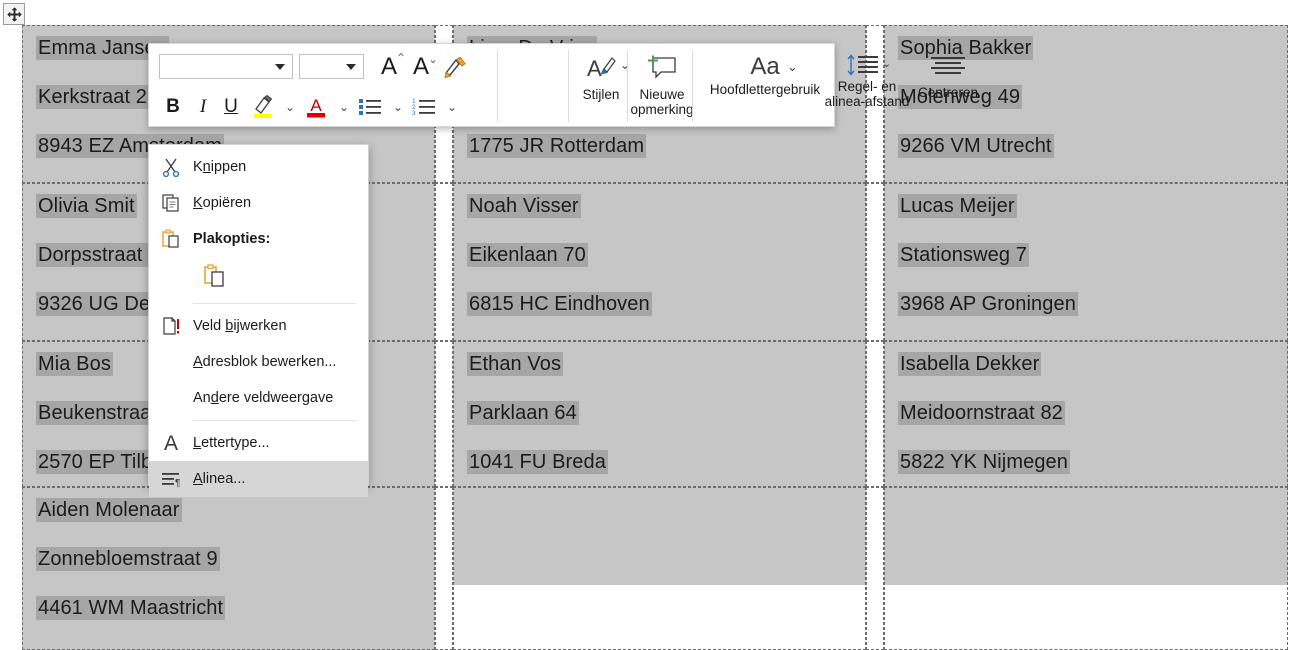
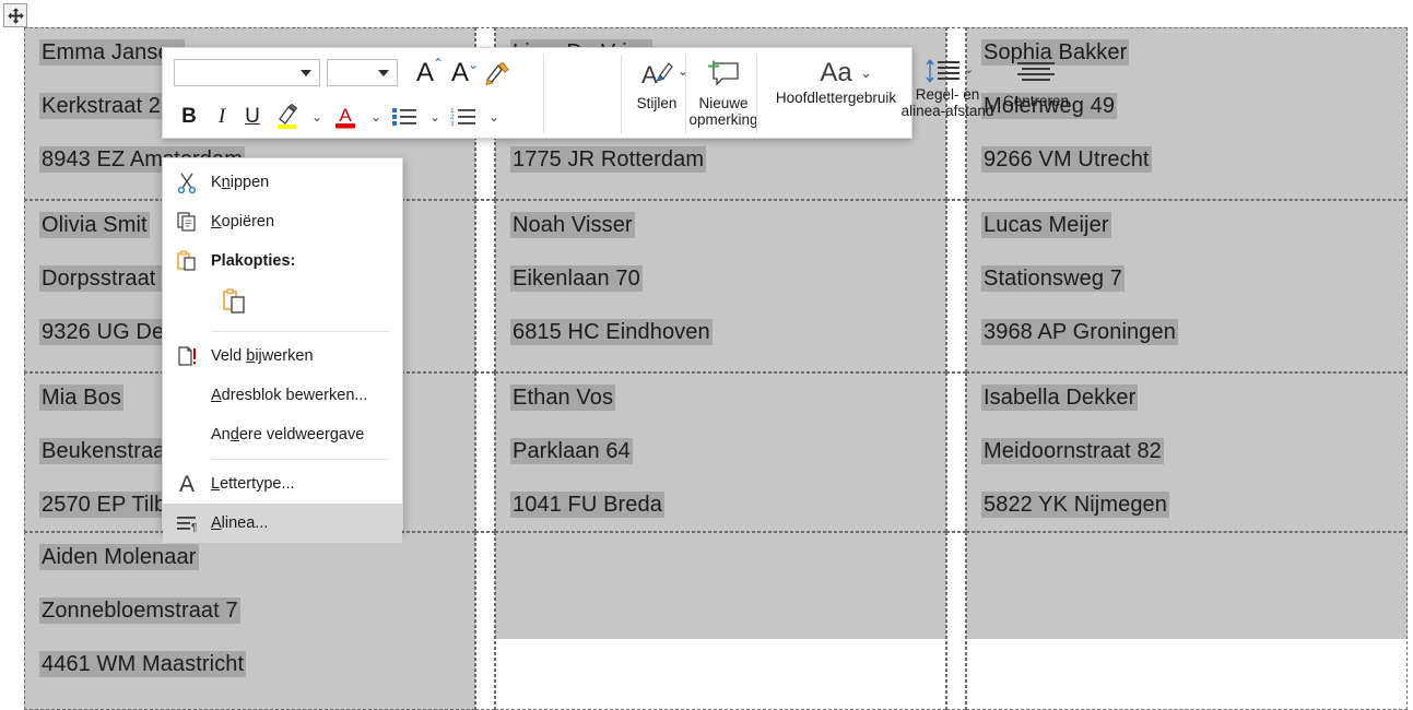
  Emma Jans
  Kerkstraat 2
  1775 JR Rotterdam
  Sophia Bakker
  Molenweg 49
  9266 VM Utrecht
  Olivia Smit
  Dorpsstraat
  Noah Visser
  Eikenlaan 70
  6815 HC Eindhoven
  Lucas Meijer
  Stationsweg 7
  3968 AP Groningen
  Mia Bos
  Beukenstraa
  2570 EP Tilb
  Ethan Vos
  Parklaan 64
  1041 FU Breda
  Isabella Dekker
  Meidoornstraat 82
  5822 YK Nijmegen
  Aiden Molenaar
- Zonnebloemstraat 9
+ Zonnebloemstraat 7
  4461 WM Maastricht
  A
  ⌃
  A
  ⌄
  B
  I
  U
  ⌄
  A
  ⌄
  ⌄
  ⌄
  A
  Stijlen
  ⌄
  Nieuwe
  opmerking
  Aa
  ⌄
  Hoofdlettergebruik
  ⌄
  Regel- en
  alinea-afstand
  Centreren
  Knippen
  Kopiëren
  Plakopties:
  Veld bijwerken
  Adresblok bewerken...
  Andere veldweergave
  A
  Lettertype...
  ¶
  Alinea...
